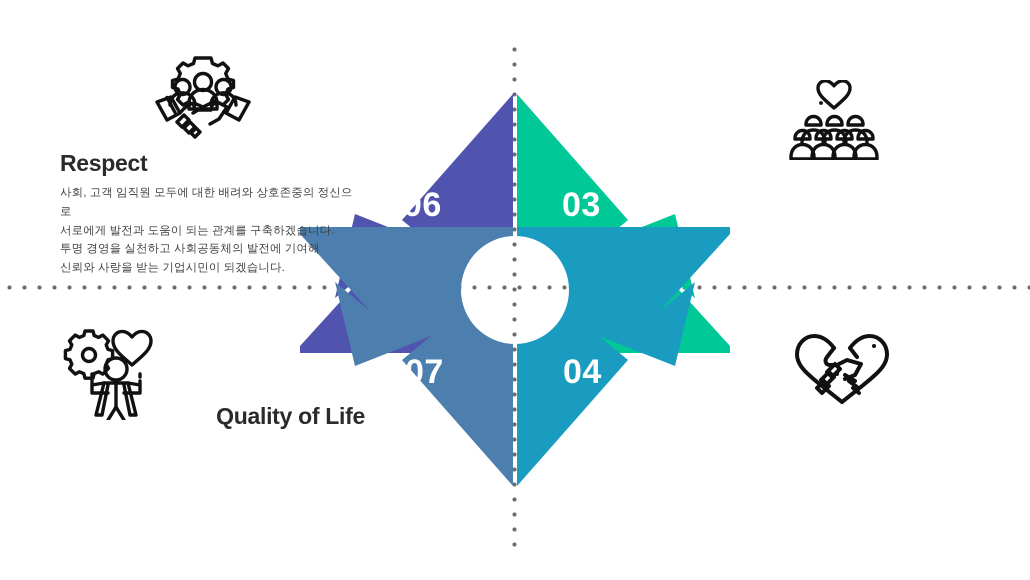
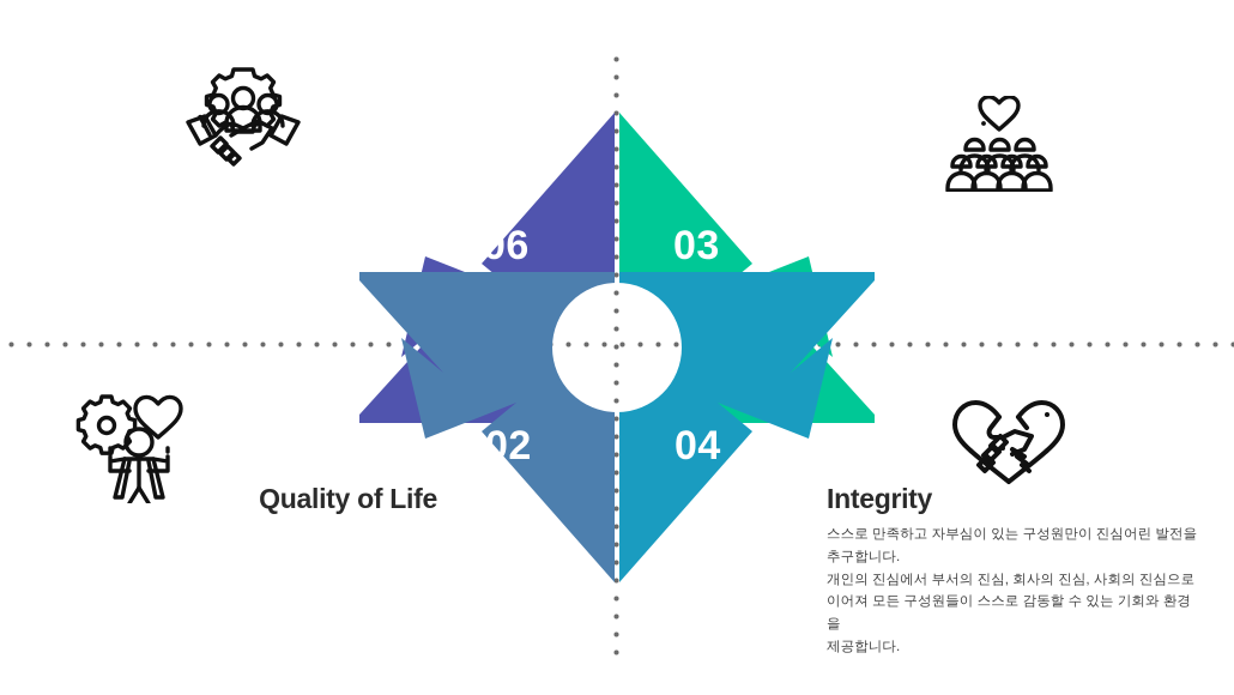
  06
  03
- 07
+ 02
  04
- Respect
- 사회, 고객 임직원 모두에 대한 배려와 상호존중의 정신으로
- 서로에게 발전과 도움이 되는 관계를 구축하겠습니다.
- 투명 경영을 실천하고 사회공동체의 발전에 기여해
- 신뢰와 사랑을 받는 기업시민이 되겠습니다.
  Quality of Life
+ Integrity
+ 스스로 만족하고 자부심이 있는 구성원만이 진심어린 발전을
+ 추구합니다.
+ 개인의 진심에서 부서의 진심, 회사의 진심, 사회의 진심으로
+ 이어져 모든 구성원들이 스스로 감동할 수 있는 기회와 환경을
+ 제공합니다.
